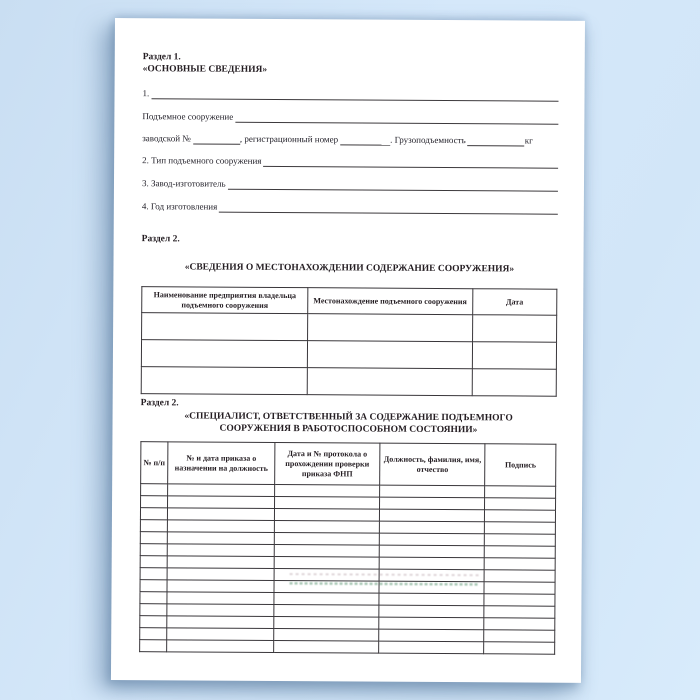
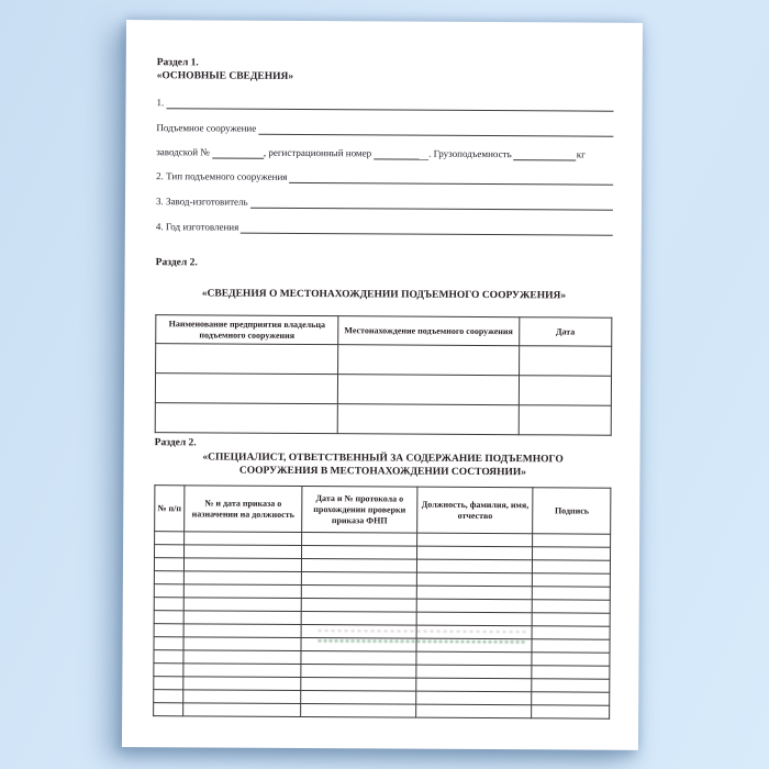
  Раздел 1.
  «ОСНОВНЫЕ СВЕДЕНИЯ»
  1.
  Подъемное сооружение
  заводской №
  , регистрационный номер
  . Грузоподъемность
  кг
  2. Тип подъемного сооружения
  3. Завод-изготовитель
  4. Год изготовления
  Раздел 2.
- «СВЕДЕНИЯ О МЕСТОНАХОЖДЕНИИ СОДЕРЖАНИЕ СООРУЖЕНИЯ»
+ «СВЕДЕНИЯ О МЕСТОНАХОЖДЕНИИ ПОДЪЕМНОГО СООРУЖЕНИЯ»
  Наименование предприятия владельца подъемного сооружения	Местонахождение подъемного сооружения	Дата
  Раздел 2.
- «СПЕЦИАЛИСТ, ОТВЕТСТВЕННЫЙ ЗА СОДЕРЖАНИЕ ПОДЪЕМНОГО СООРУЖЕНИЯ В РАБОТОСПОСОБНОМ СОСТОЯНИИ»
+ «СПЕЦИАЛИСТ, ОТВЕТСТВЕННЫЙ ЗА СОДЕРЖАНИЕ ПОДЪЕМНОГО СООРУЖЕНИЯ В МЕСТОНАХОЖДЕНИИ СОСТОЯНИИ»
  № п/п	№ и дата приказа о назначении на должность	Дата и № протокола о прохождении проверки приказа ФНП	Должность, фамилия, имя, отчество	Подпись
